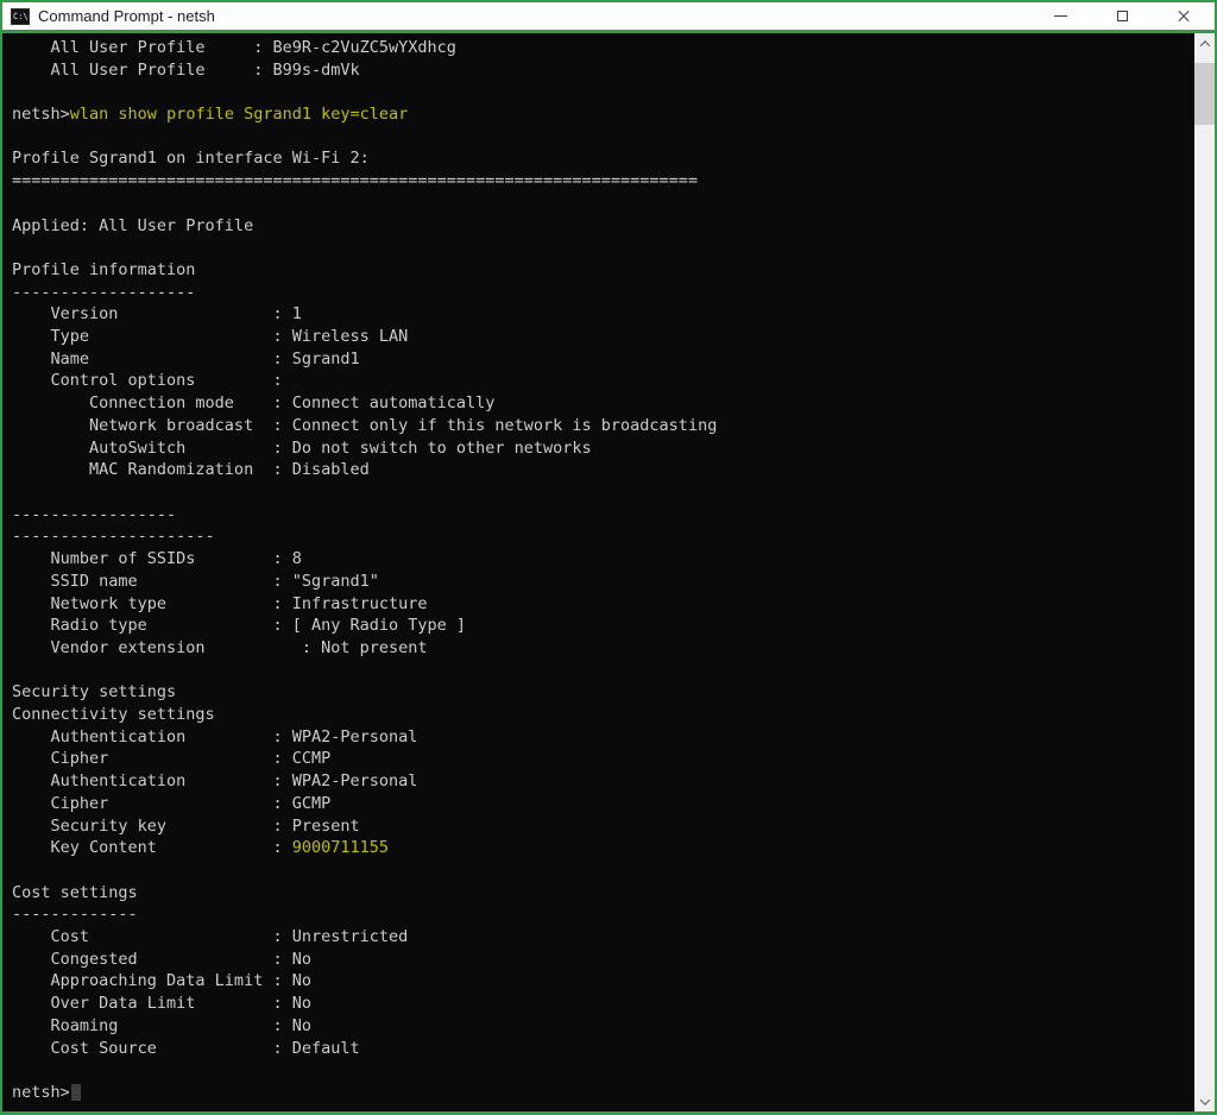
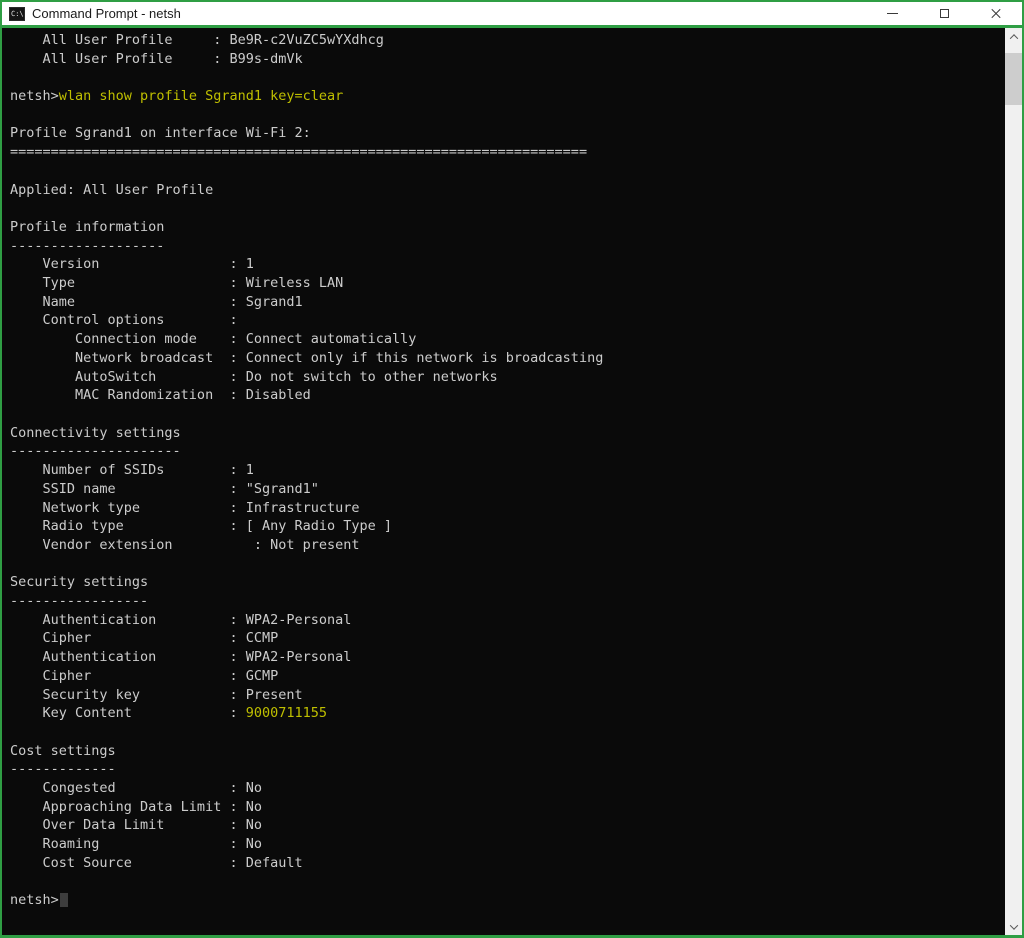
  C:\
  Command Prompt - netsh
  All User Profile : Be9R-c2VuZC5wYXdhcg
  All User Profile : B99s-dmVk
  netsh>wlan show profile Sgrand1 key=clear
  Profile Sgrand1 on interface Wi-Fi 2:
  =======================================================================
  Applied: All User Profile
  Profile information
  -------------------
  Version : 1
  Type : Wireless LAN
  Name : Sgrand1
  Control options :
  Connection mode : Connect automatically
  Network broadcast : Connect only if this network is broadcasting
  AutoSwitch : Do not switch to other networks
  MAC Randomization : Disabled
- -----------------
+ Connectivity settings
  ---------------------
- Number of SSIDs : 8
+ Number of SSIDs : 1
  SSID name : "Sgrand1"
  Network type : Infrastructure
  Radio type : [ Any Radio Type ]
  Vendor extension : Not present
  Security settings
- Connectivity settings
+ -----------------
  Authentication : WPA2-Personal
  Cipher : CCMP
  Authentication : WPA2-Personal
  Cipher : GCMP
  Security key : Present
  Key Content : 9000711155
  Cost settings
  -------------
- Cost : Unrestricted
  Congested : No
  Approaching Data Limit : No
  Over Data Limit : No
  Roaming : No
  Cost Source : Default
  netsh>
